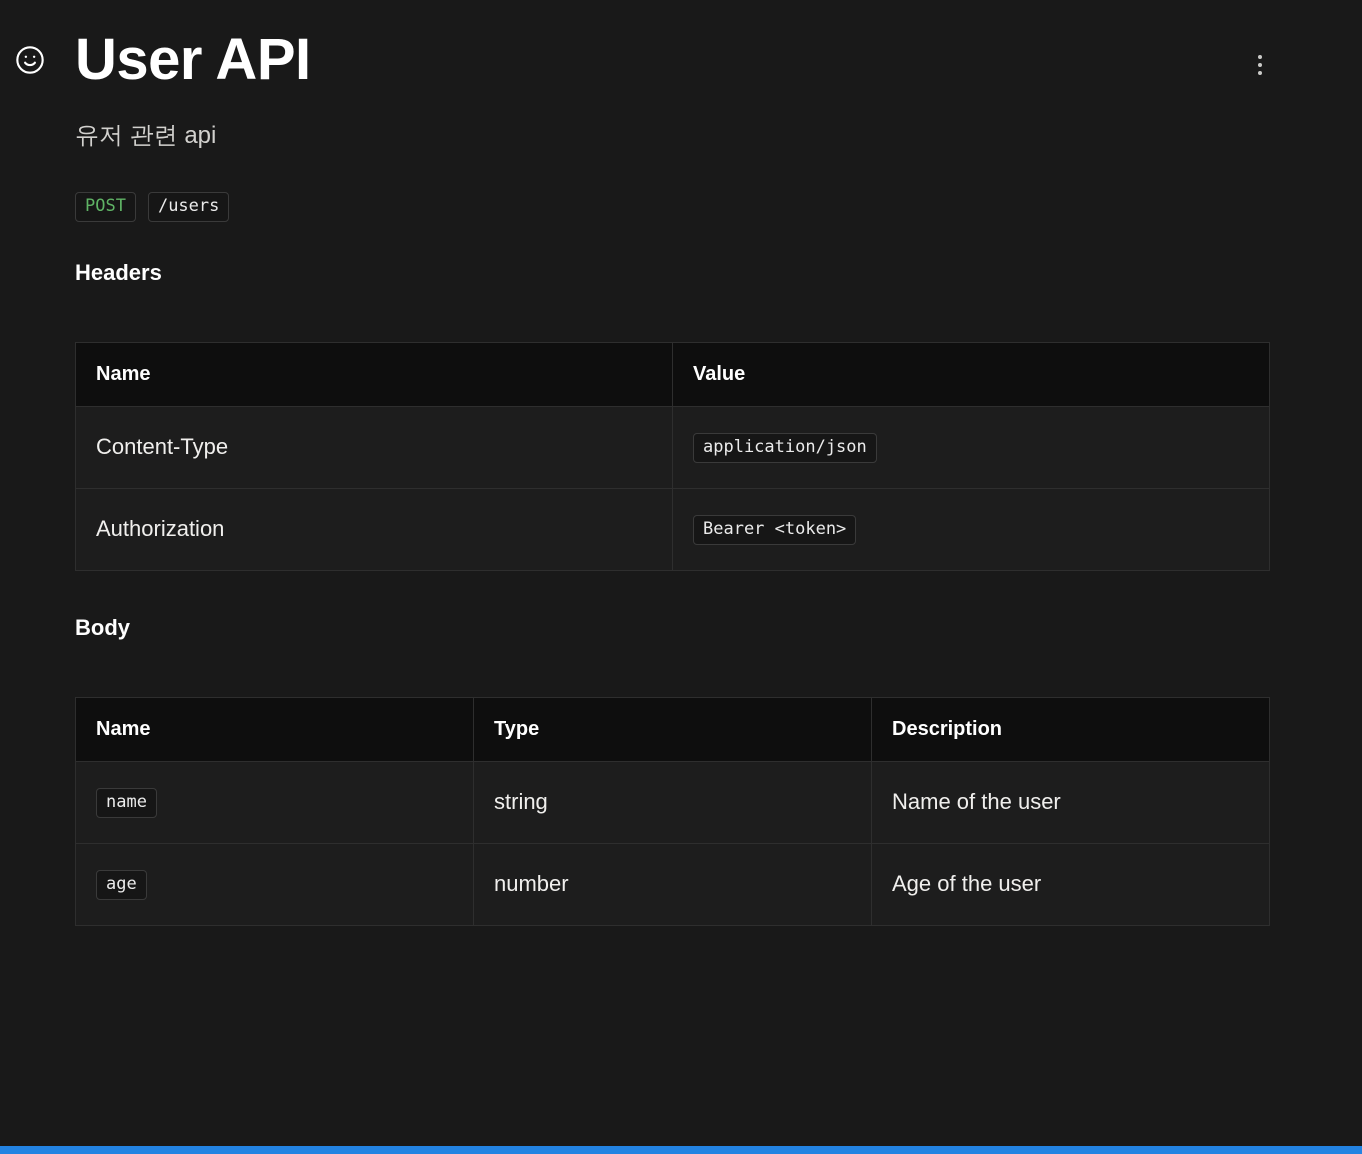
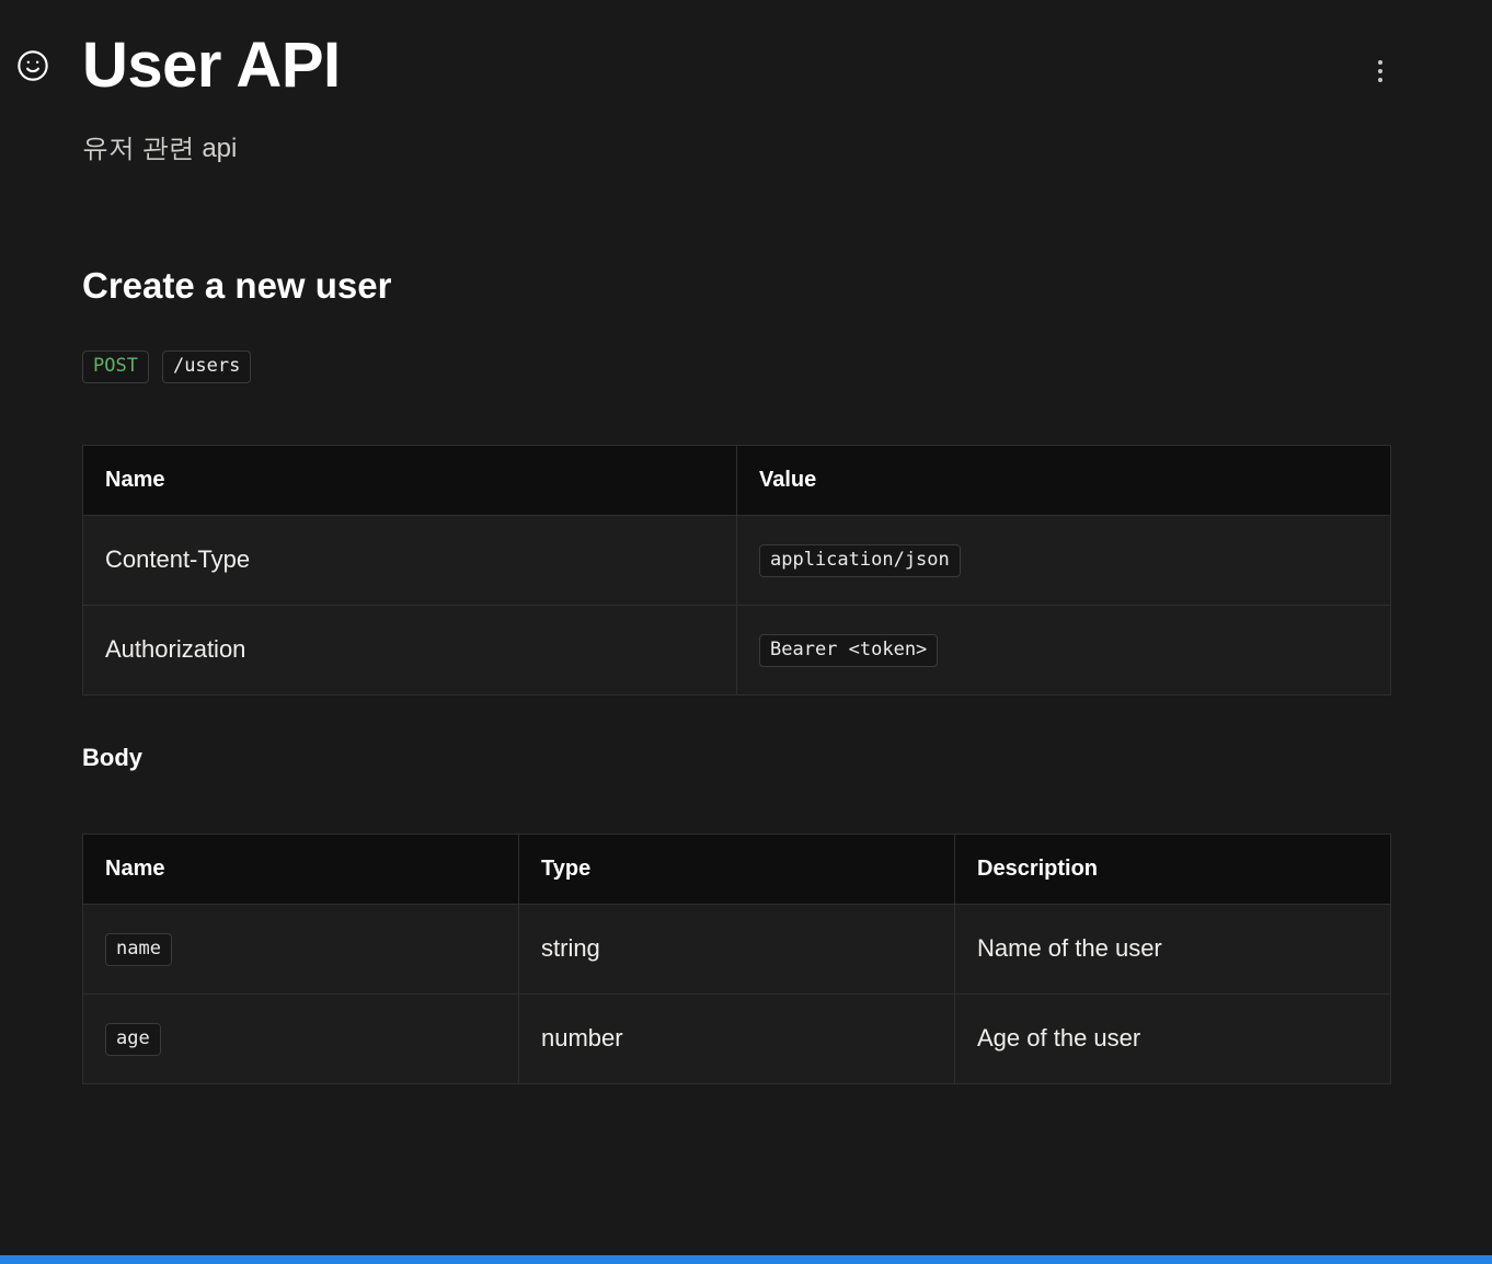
  User API
  유저 관련 api
+ Create a new user
  POST
  /users
- Headers
  Name	Value
  Content-Type	application/json
  Authorization	Bearer <token>
  Body
  Name	Type	Description
  name	string	Name of the user
  age	number	Age of the user
